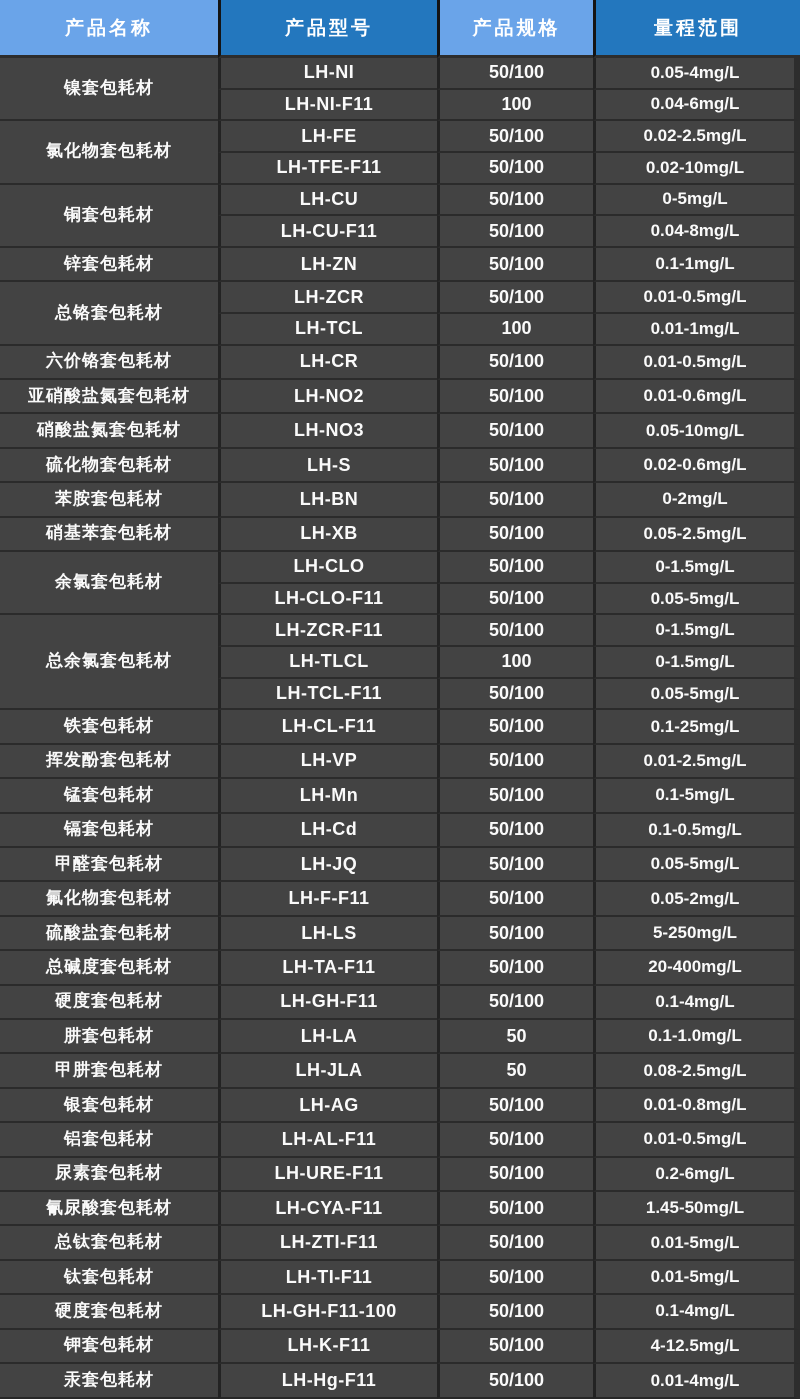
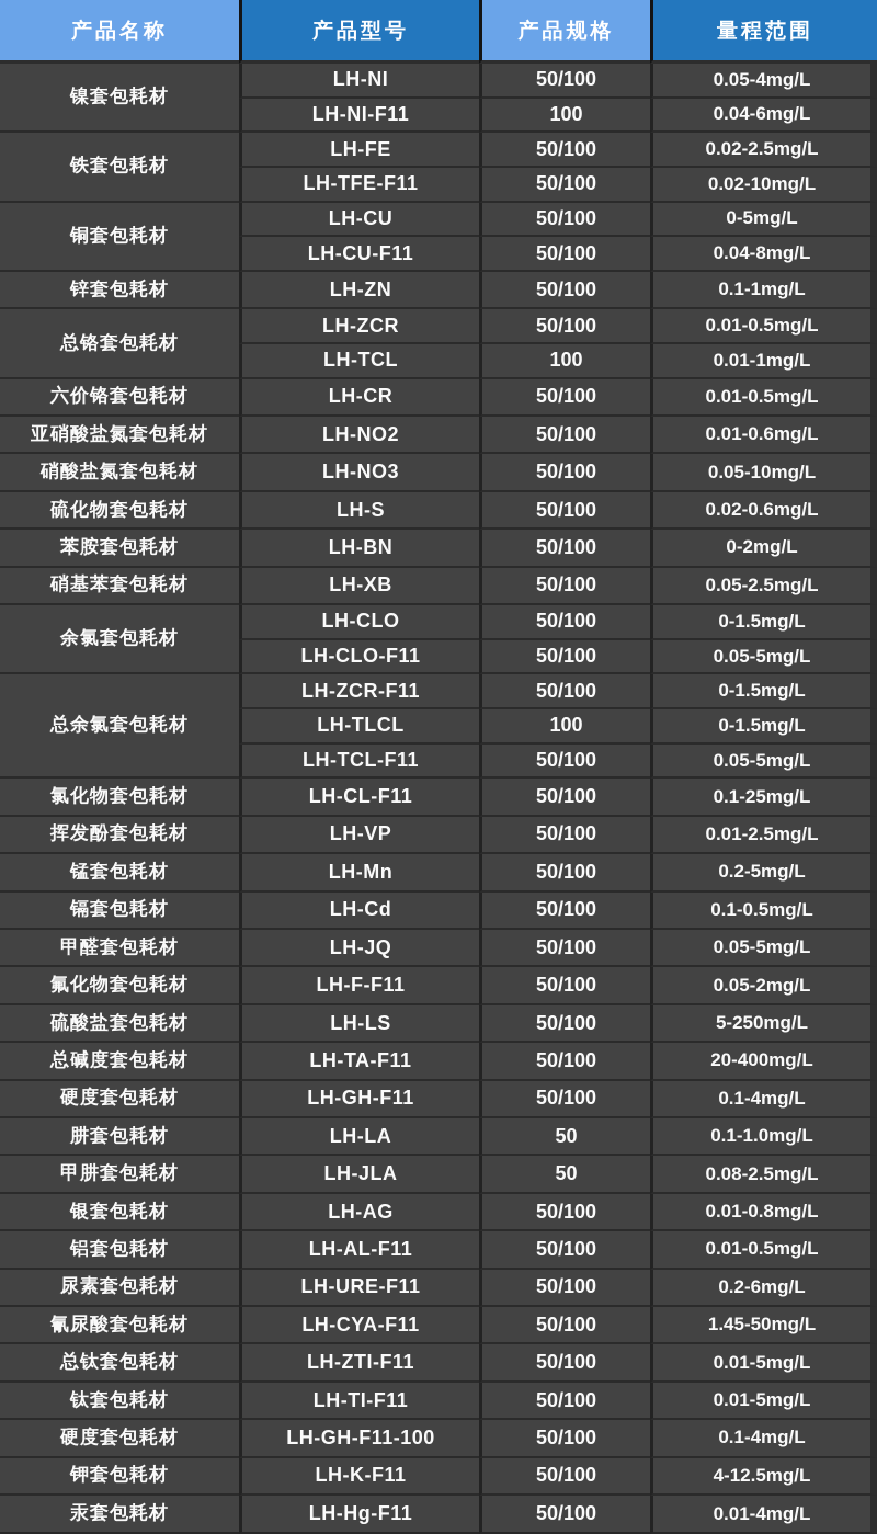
  产品名称	产品型号	产品规格	量程范围
  镍套包耗材	LH-NI	50/100	0.05-4mg/L
  LH-NI-F11	100	0.04-6mg/L
- 氯化物套包耗材	LH-FE	50/100	0.02-2.5mg/L
+ 铁套包耗材	LH-FE	50/100	0.02-2.5mg/L
  LH-TFE-F11	50/100	0.02-10mg/L
  铜套包耗材	LH-CU	50/100	0-5mg/L
  LH-CU-F11	50/100	0.04-8mg/L
  锌套包耗材	LH-ZN	50/100	0.1-1mg/L
  总铬套包耗材	LH-ZCR	50/100	0.01-0.5mg/L
  LH-TCL	100	0.01-1mg/L
  六价铬套包耗材	LH-CR	50/100	0.01-0.5mg/L
  亚硝酸盐氮套包耗材	LH-NO2	50/100	0.01-0.6mg/L
  硝酸盐氮套包耗材	LH-NO3	50/100	0.05-10mg/L
  硫化物套包耗材	LH-S	50/100	0.02-0.6mg/L
  苯胺套包耗材	LH-BN	50/100	0-2mg/L
  硝基苯套包耗材	LH-XB	50/100	0.05-2.5mg/L
  余氯套包耗材	LH-CLO	50/100	0-1.5mg/L
  LH-CLO-F11	50/100	0.05-5mg/L
  总余氯套包耗材	LH-ZCR-F11	50/100	0-1.5mg/L
  LH-TLCL	100	0-1.5mg/L
  LH-TCL-F11	50/100	0.05-5mg/L
- 铁套包耗材	LH-CL-F11	50/100	0.1-25mg/L
+ 氯化物套包耗材	LH-CL-F11	50/100	0.1-25mg/L
  挥发酚套包耗材	LH-VP	50/100	0.01-2.5mg/L
- 锰套包耗材	LH-Mn	50/100	0.1-5mg/L
+ 锰套包耗材	LH-Mn	50/100	0.2-5mg/L
  镉套包耗材	LH-Cd	50/100	0.1-0.5mg/L
  甲醛套包耗材	LH-JQ	50/100	0.05-5mg/L
  氟化物套包耗材	LH-F-F11	50/100	0.05-2mg/L
  硫酸盐套包耗材	LH-LS	50/100	5-250mg/L
  总碱度套包耗材	LH-TA-F11	50/100	20-400mg/L
  硬度套包耗材	LH-GH-F11	50/100	0.1-4mg/L
  肼套包耗材	LH-LA	50	0.1-1.0mg/L
  甲肼套包耗材	LH-JLA	50	0.08-2.5mg/L
  银套包耗材	LH-AG	50/100	0.01-0.8mg/L
  铝套包耗材	LH-AL-F11	50/100	0.01-0.5mg/L
  尿素套包耗材	LH-URE-F11	50/100	0.2-6mg/L
  氰尿酸套包耗材	LH-CYA-F11	50/100	1.45-50mg/L
  总钛套包耗材	LH-ZTI-F11	50/100	0.01-5mg/L
  钛套包耗材	LH-TI-F11	50/100	0.01-5mg/L
  硬度套包耗材	LH-GH-F11-100	50/100	0.1-4mg/L
  钾套包耗材	LH-K-F11	50/100	4-12.5mg/L
  汞套包耗材	LH-Hg-F11	50/100	0.01-4mg/L
